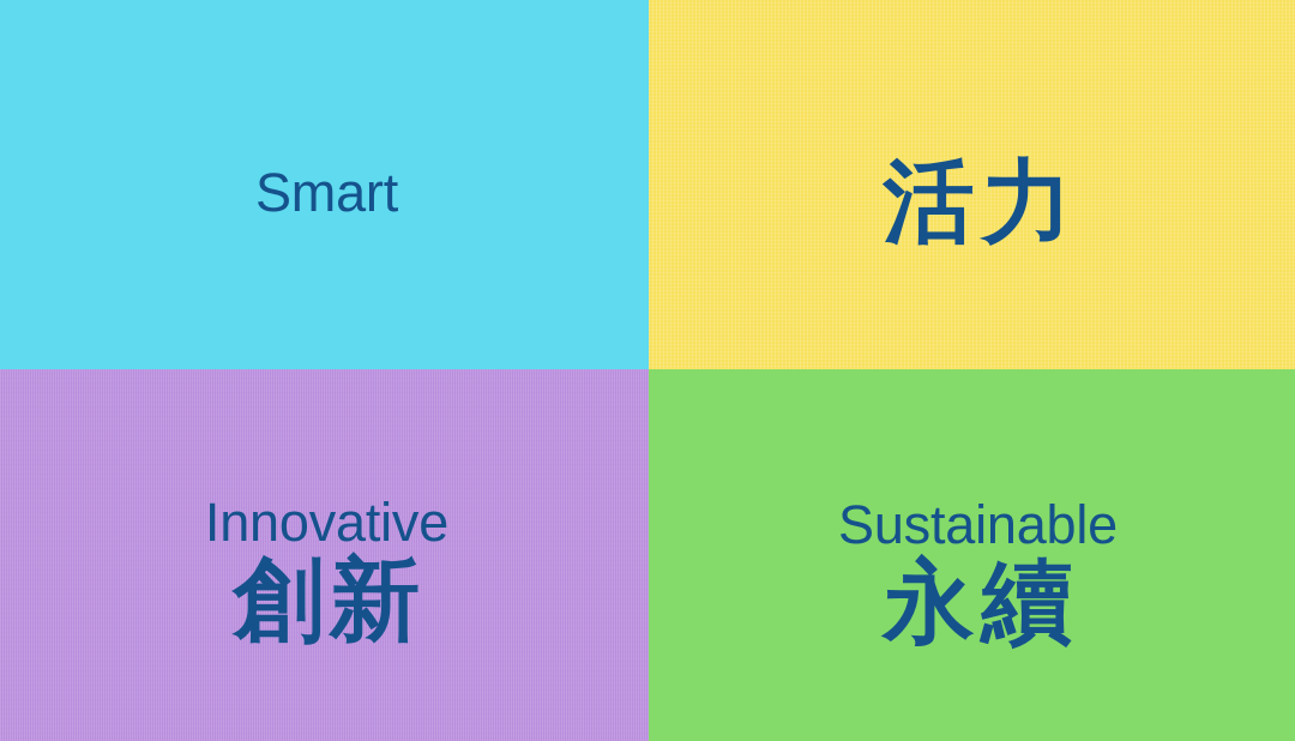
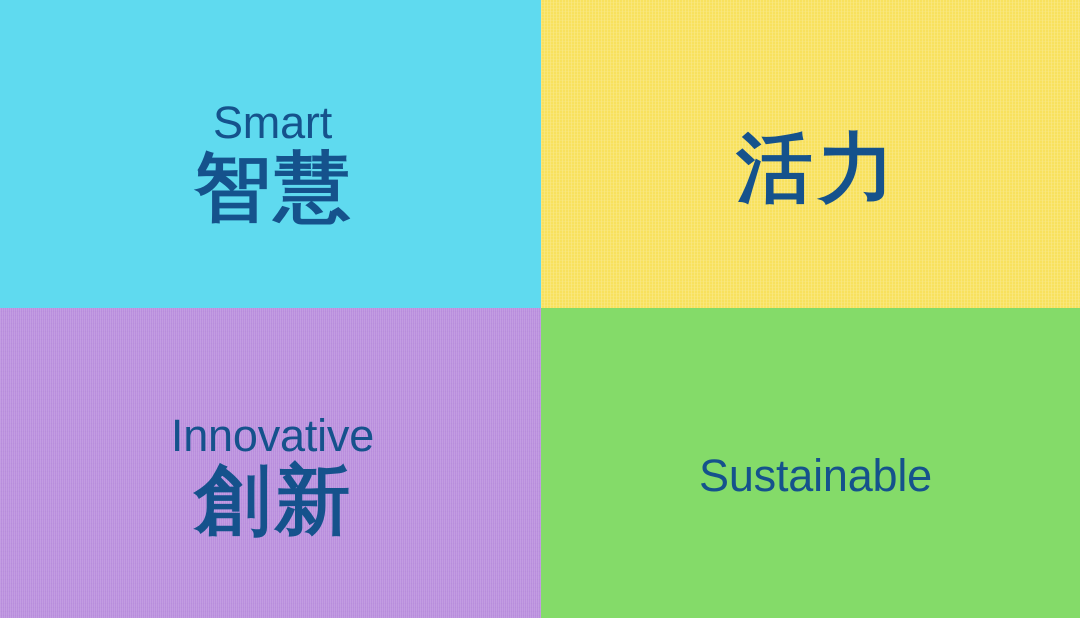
  Smart
+ 智慧
  活力
  Innovative
  創新
  Sustainable
- 永續
